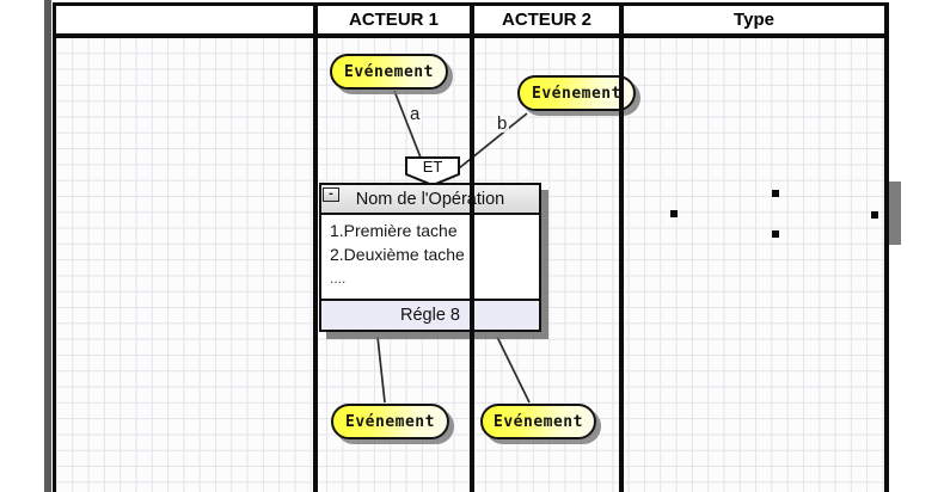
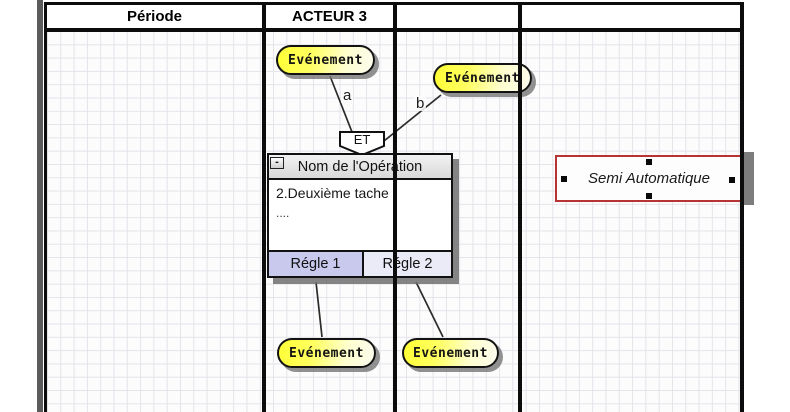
+ Période
- ACTEUR 1
+ ACTEUR 3
- ACTEUR 2
- Type
  a
  b
  Evénement
  Evénement
  Evénement
  Evénement
  ET
  -
  Nom de l'Opértion
- 1.Première tache
  2.Deuxième tache
  ....
+ Régle 1
- Régle 8
+ Régle 2
+ Semi Automatique
